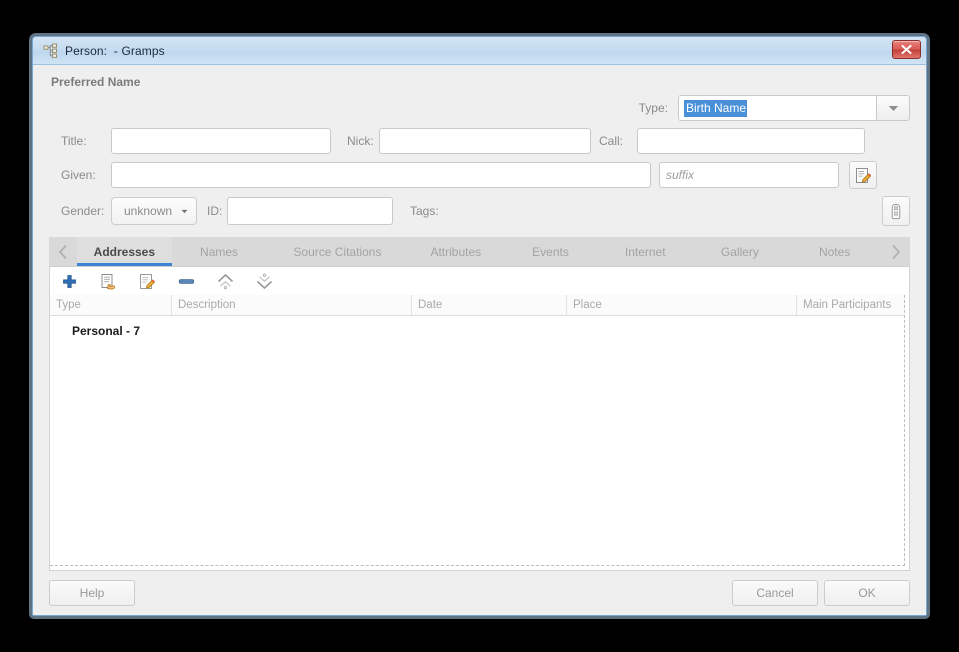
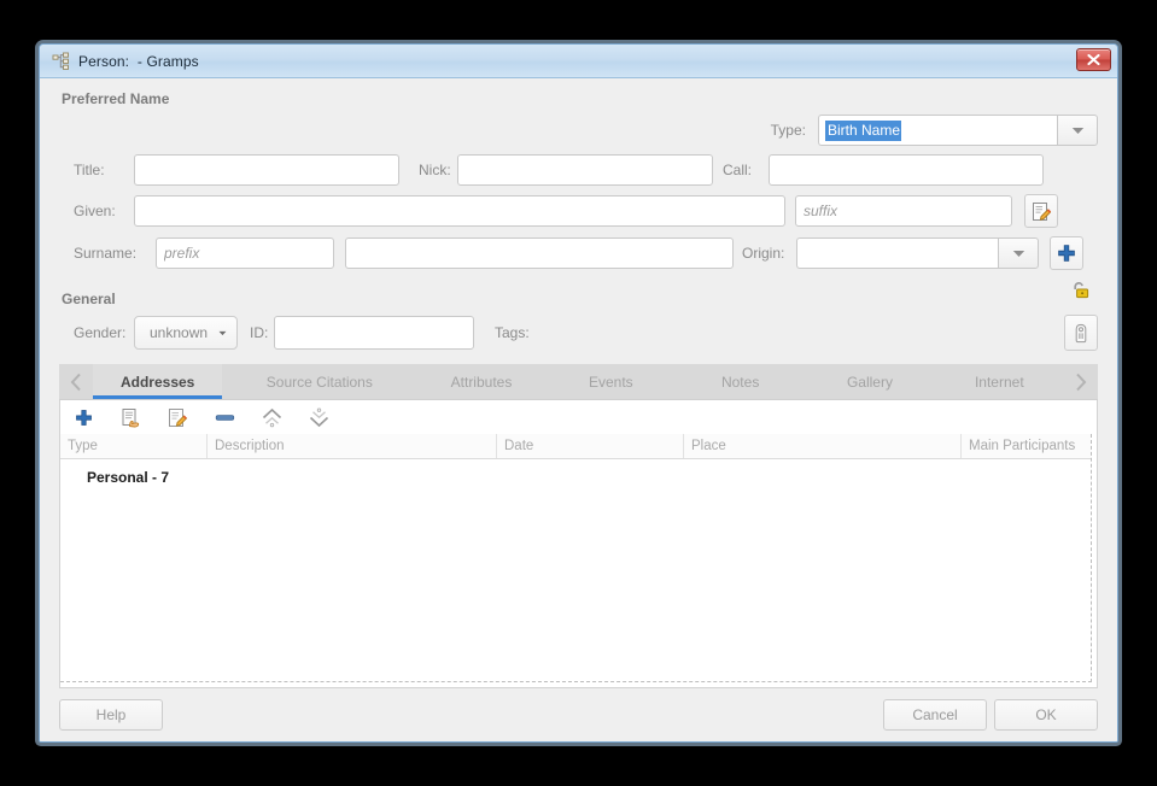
  Person: - Gramps
  Preferred Name
  Type:
  Birth Name
  Title:
  Nick:
  Call:
  Given:
  suffix
+ Surname:
+ prefix
+ Origin:
+ General
  Gender:
  unknown
  ID:
  Tags:
  Addresses
- Names
  Source Citations
  Attributes
  Events
- Internet
+ Notes
  Gallery
- Notes
+ Internet
  Type
  Description
  Date
  Place
  Main Participants
  Personal - 7
  Help
  Cancel
  OK
